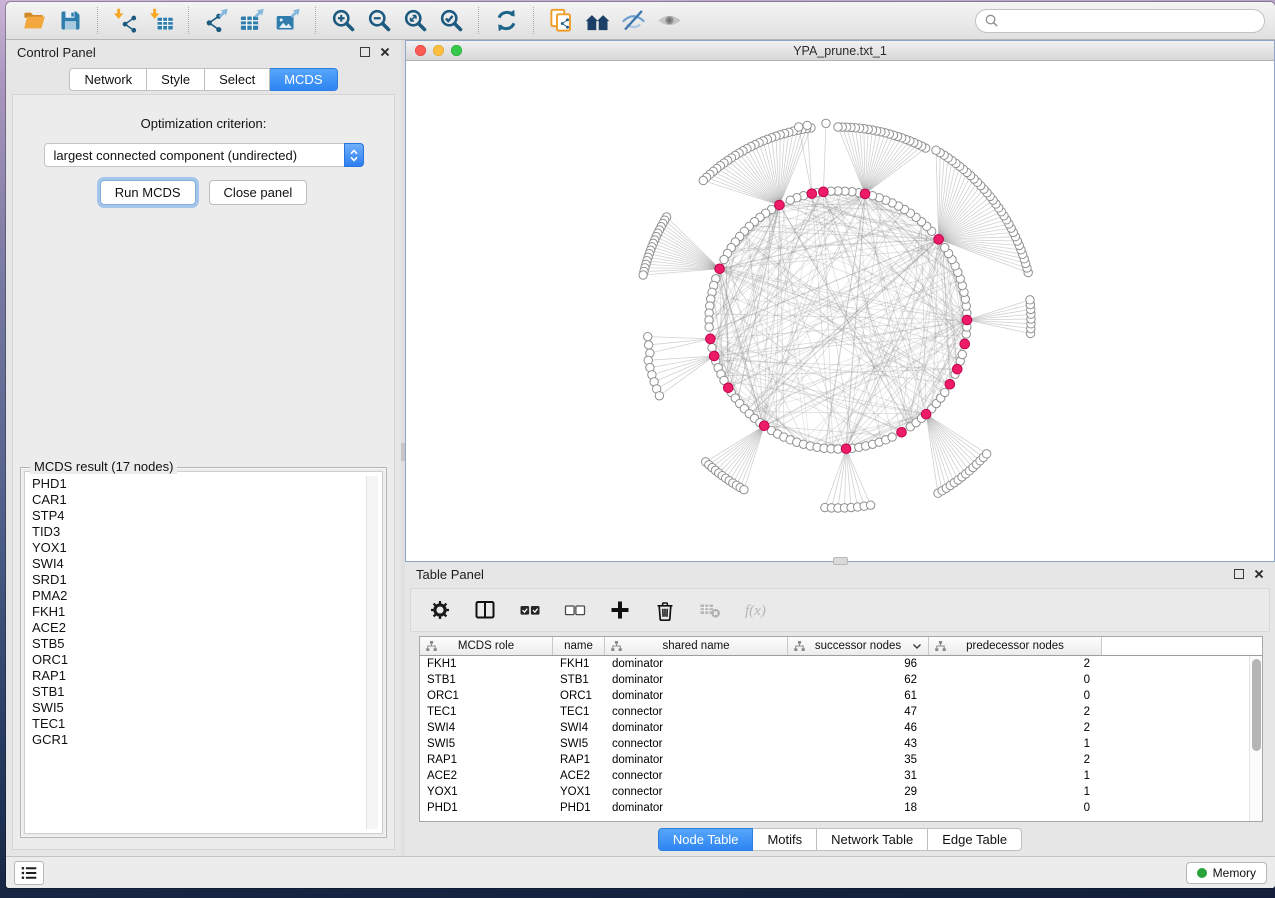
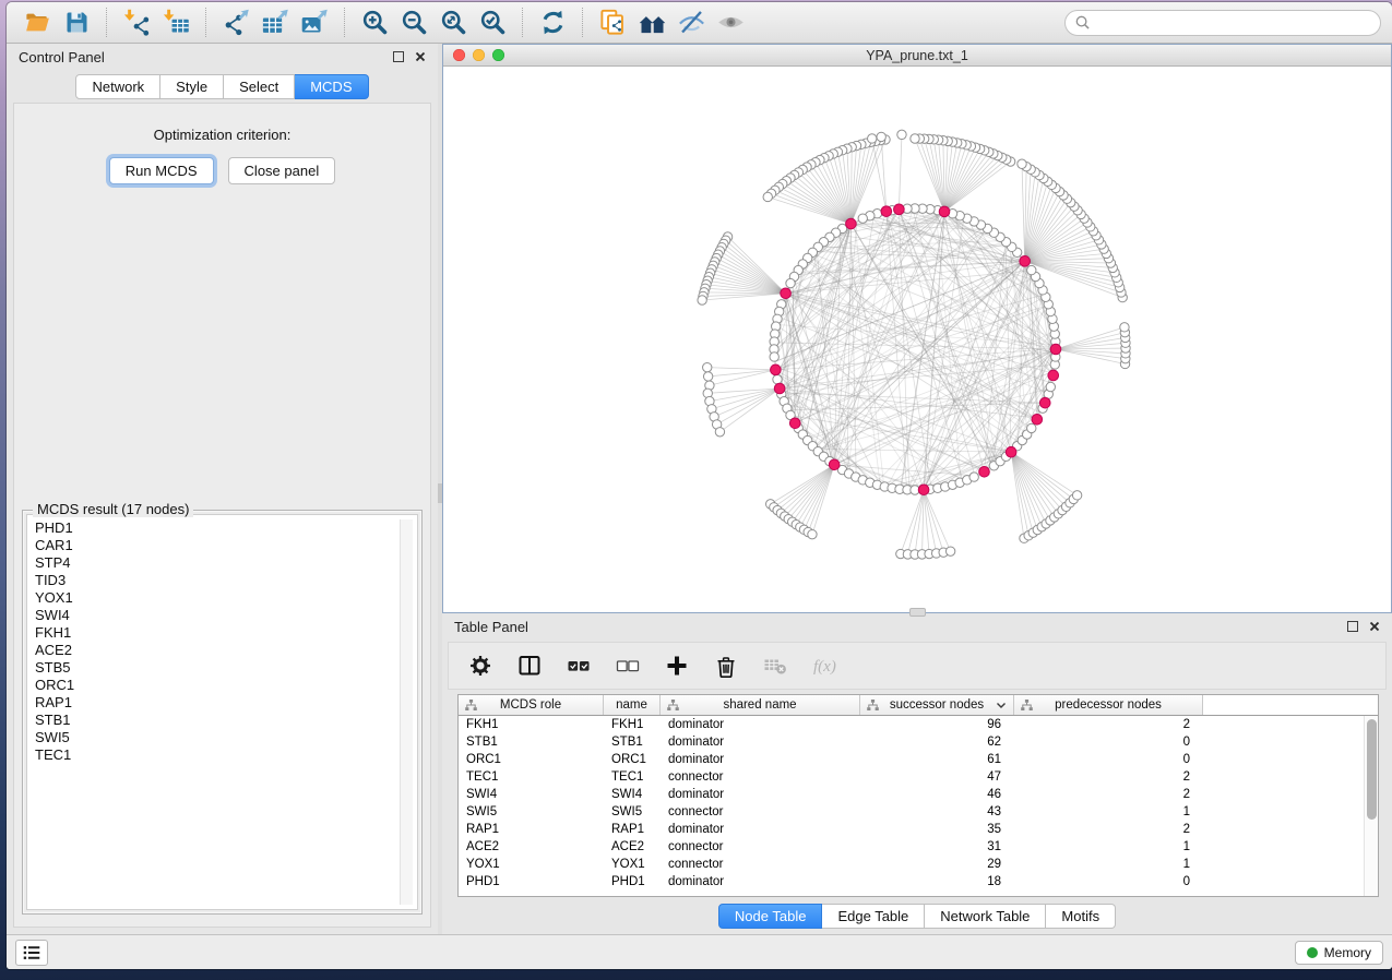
  Control Panel
  Network
  Style
  Select
  MCDS
  Optimization criterion:
- largest connected component (undirected)
  Run MCDS
  Close panel
  MCDS result (17 nodes)
  PHD1
  CAR1
  STP4
  TID3
  YOX1
  SWI4
- SRD1
- PMA2
  FKH1
  ACE2
  STB5
  ORC1
  RAP1
  STB1
  SWI5
  TEC1
- GCR1
  YPA_prune.txt_1
  Table Panel
  f(x)
  MCDS role
  name
  shared name
  successor nodes
  predecessor nodes
  FKH1
  FKH1
  dominator
  96
  2
  STB1
  STB1
  dominator
  62
  0
  ORC1
  ORC1
  dominator
  61
  0
  TEC1
  TEC1
  connector
  47
  2
  SWI4
  SWI4
  dominator
  46
  2
  SWI5
  SWI5
  connector
  43
  1
  RAP1
  RAP1
  dominator
  35
  2
  ACE2
  ACE2
  connector
  31
  1
  YOX1
  YOX1
  connector
  29
  1
  PHD1
  PHD1
  dominator
  18
  0
  Node Table
- Motifs
+ Edge Table
  Network Table
- Edge Table
+ Motifs
  Memory
